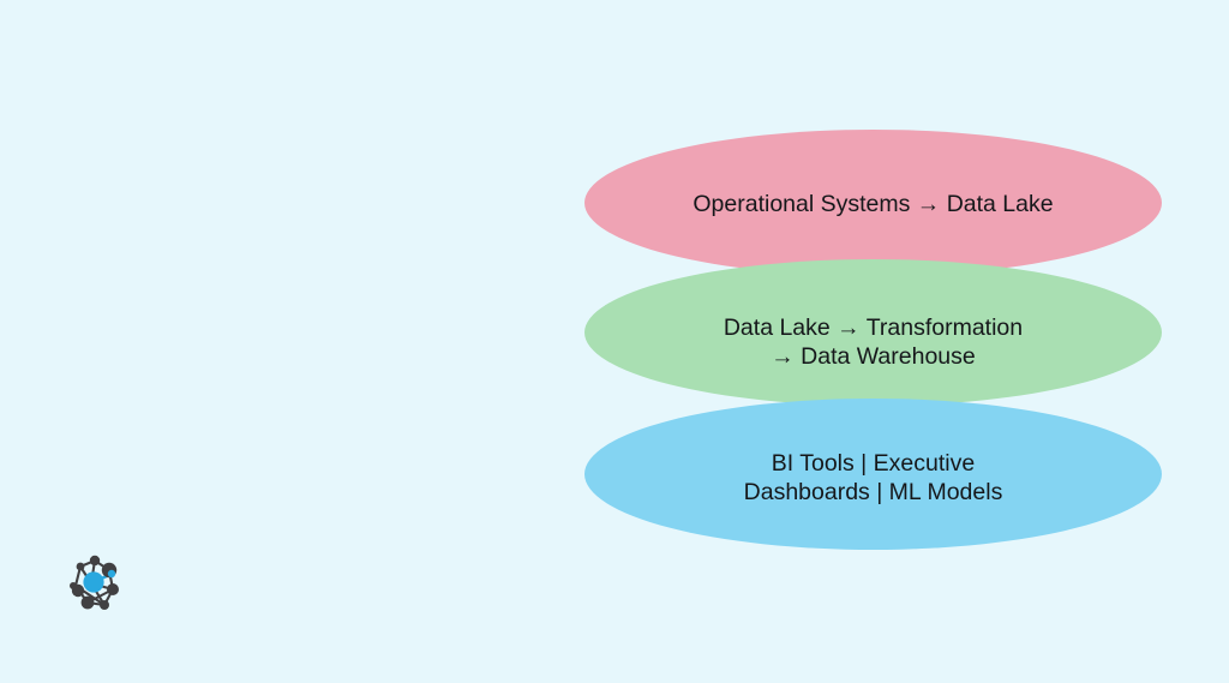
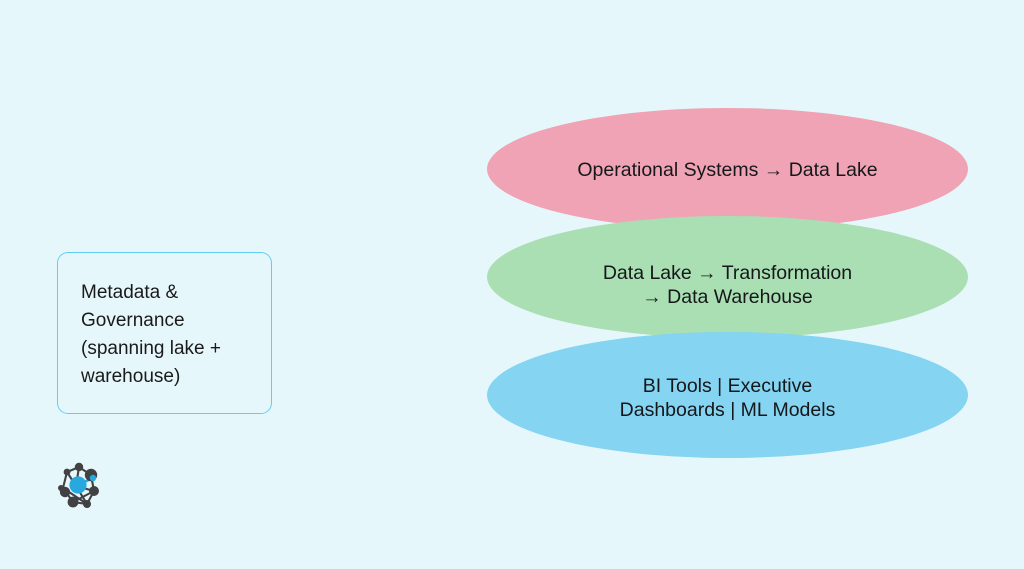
+ Metadata &
+ Governance
+ (spanning lake +
+ warehouse)
  Operational Systems → Data Lake
  Data Lake → Transformation
  → Data Warehouse
  BI Tools | Executive
  Dashboards | ML Models
